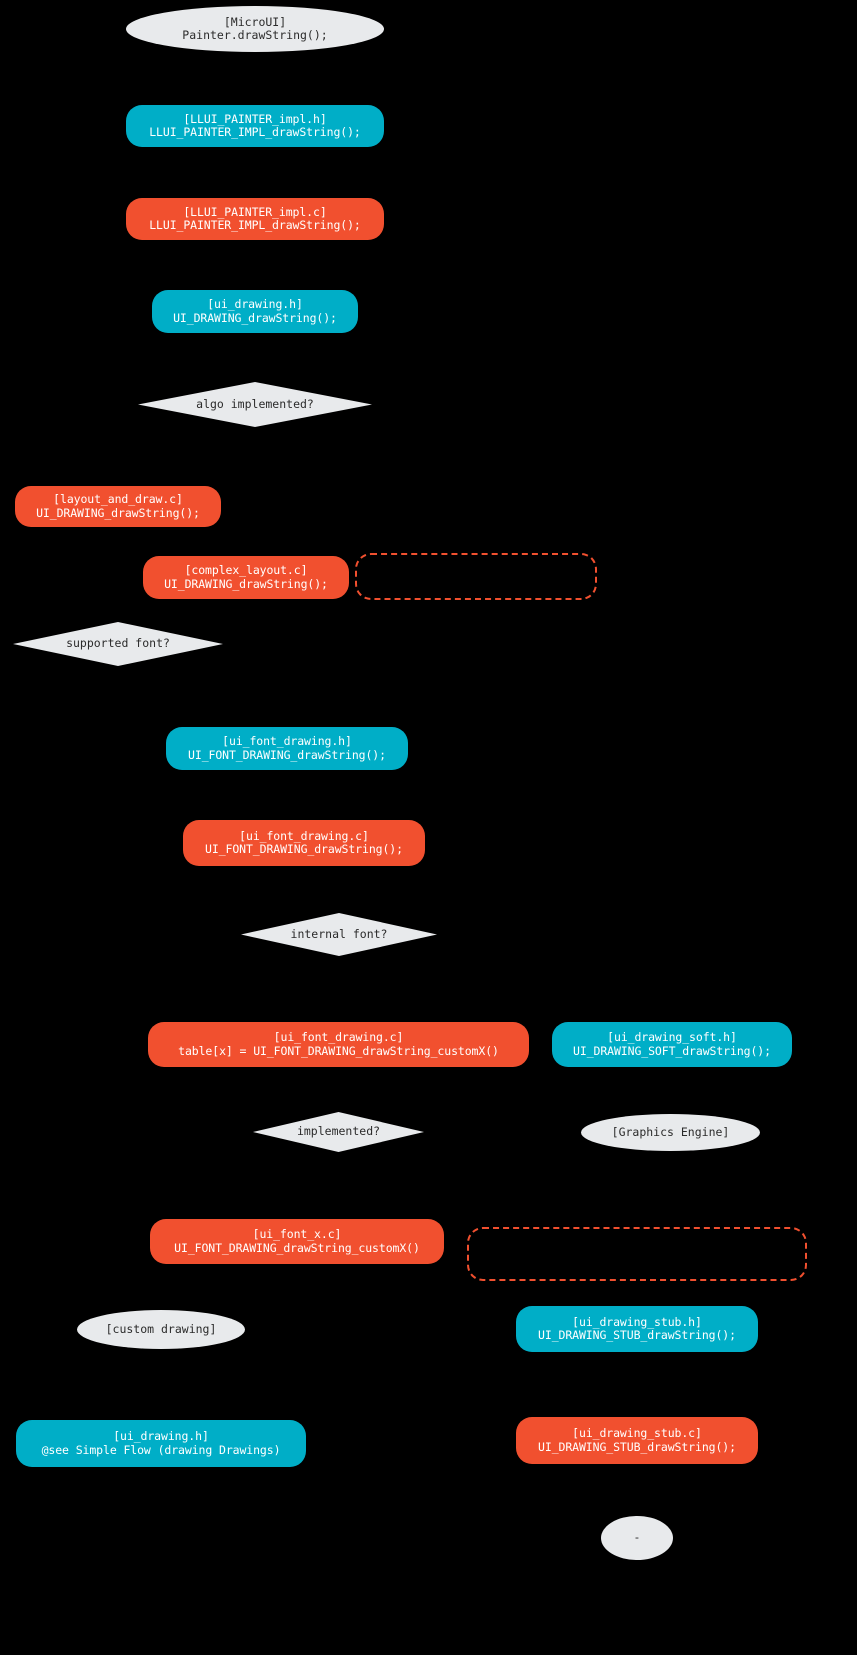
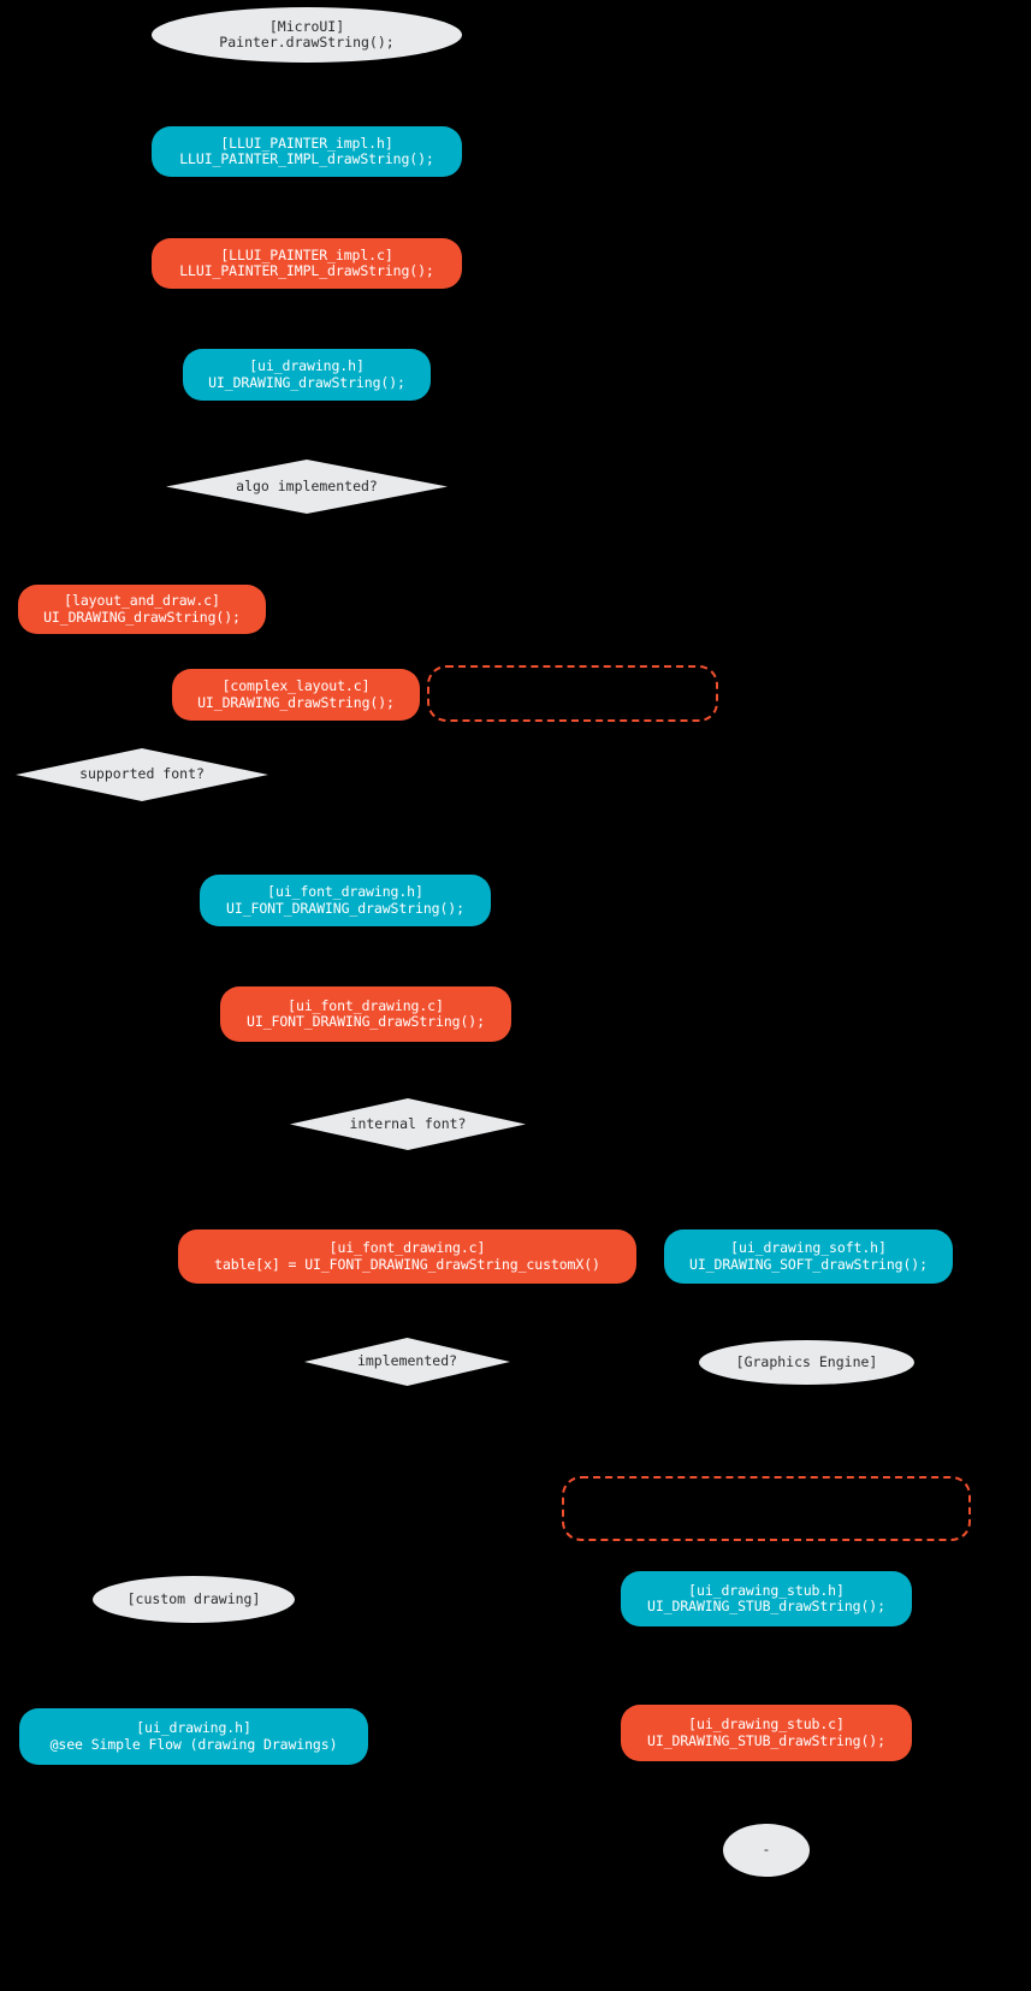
  [MicroUI]
  Painter.drawString();
  [LLUI_PAINTER_impl.h]
  LLUI_PAINTER_IMPL_drawString();
  [LLUI_PAINTER_impl.c]
  LLUI_PAINTER_IMPL_drawString();
  [ui_drawing.h]
  UI_DRAWING_drawString();
  algo implemented?
  [layout_and_draw.c]
  UI_DRAWING_drawString();
  [complex_layout.c]
  UI_DRAWING_drawString();
  supported font?
  [ui_font_drawing.h]
  UI_FONT_DRAWING_drawString();
  [ui_font_drawing.c]
  UI_FONT_DRAWING_drawString();
  internal font?
  [ui_font_drawing.c]
  table[x] = UI_FONT_DRAWING_drawString_customX()
  [ui_drawing_soft.h]
  UI_DRAWING_SOFT_drawString();
  implemented?
  [Graphics Engine]
- [ui_font_x.c]
- UI_FONT_DRAWING_drawString_customX()
  [custom drawing]
  [ui_drawing_stub.h]
  UI_DRAWING_STUB_drawString();
  [ui_drawing.h]
  @see Simple Flow (drawing Drawings)
  [ui_drawing_stub.c]
  UI_DRAWING_STUB_drawString();
  -
